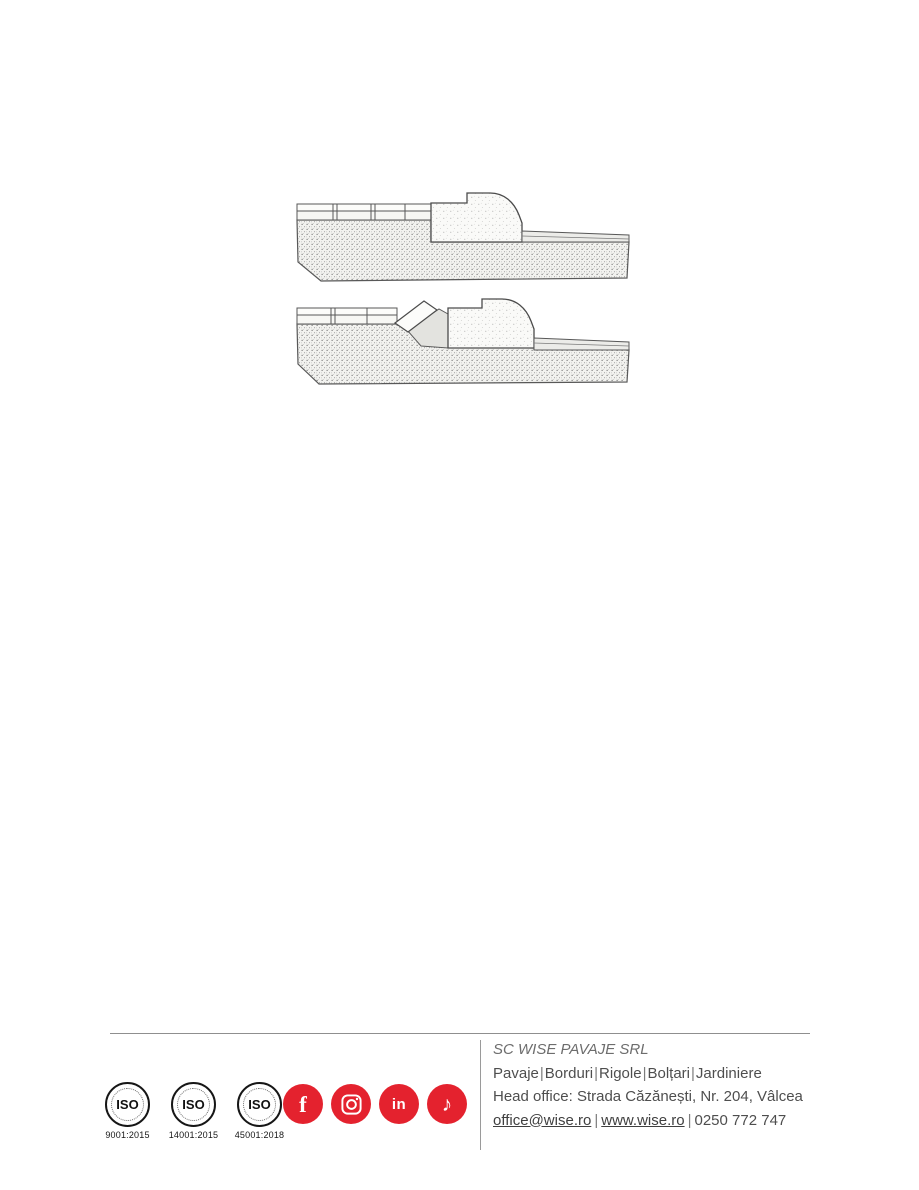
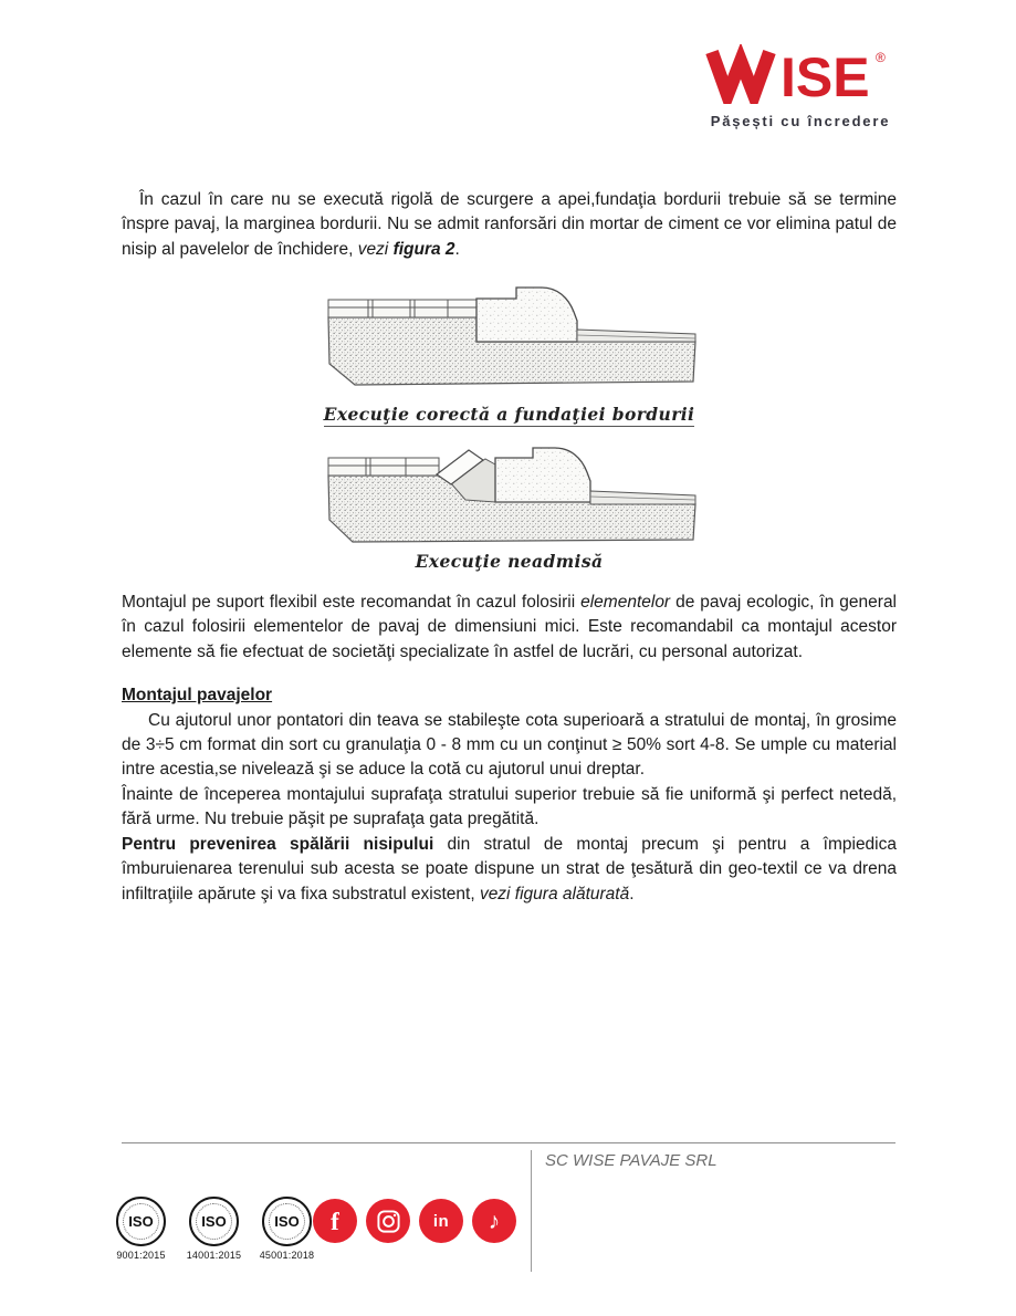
+ ISE
+ ®
+ Pășești cu încredere
+ În cazul în care nu se execută rigolă de scurgere a apei,fundaţia bordurii trebuie să se termine înspre pavaj, la marginea bordurii. Nu se admit ranforsări din mortar de ciment ce vor elimina patul de nisip al pavelelor de închidere, vezi figura 2.
+ Execuţie corectă a fundaţiei bordurii
+ Execuţie neadmisă
+ Montajul pe suport flexibil este recomandat în cazul folosirii elementelor de pavaj ecologic, în general în cazul folosirii elementelor de pavaj de dimensiuni mici. Este recomandabil ca montajul acestor elemente să fie efectuat de societăţi specializate în astfel de lucrări, cu personal autorizat.
+ Montajul pavajelor
+ Cu ajutorul unor pontatori din teava se stabileşte cota superioară a stratului de montaj, în grosime de 3÷5 cm format din sort cu granulaţia 0 - 8 mm cu un conţinut ≥ 50% sort 4-8. Se umple cu material intre acestia,se nivelează şi se aduce la cotă cu ajutorul unui dreptar.
+ Înainte de începerea montajului suprafaţa stratului superior trebuie să fie uniformă şi perfect netedă, fără urme. Nu trebuie păşit pe suprafaţa gata pregătită.
+ Pentru prevenirea spălării nisipului din stratul de montaj precum şi pentru a împiedica îmburuienarea terenului sub acesta se poate dispune un strat de ţesătură din geo-textil ce va drena infiltraţiile apărute şi va fixa substratul existent, vezi figura alăturată.
  ISO
  9001:2015
  ISO
  14001:2015
  ISO
  45001:2018
  f
  in
  ♪
  SC WISE PAVAJE SRL
- Pavaje|Borduri|Rigole|Bolțari|Jardiniere
- Head office: Strada Căzănești, Nr. 204, Vâlcea
- office@wise.ro | www.wise.ro | 0250 772 747
